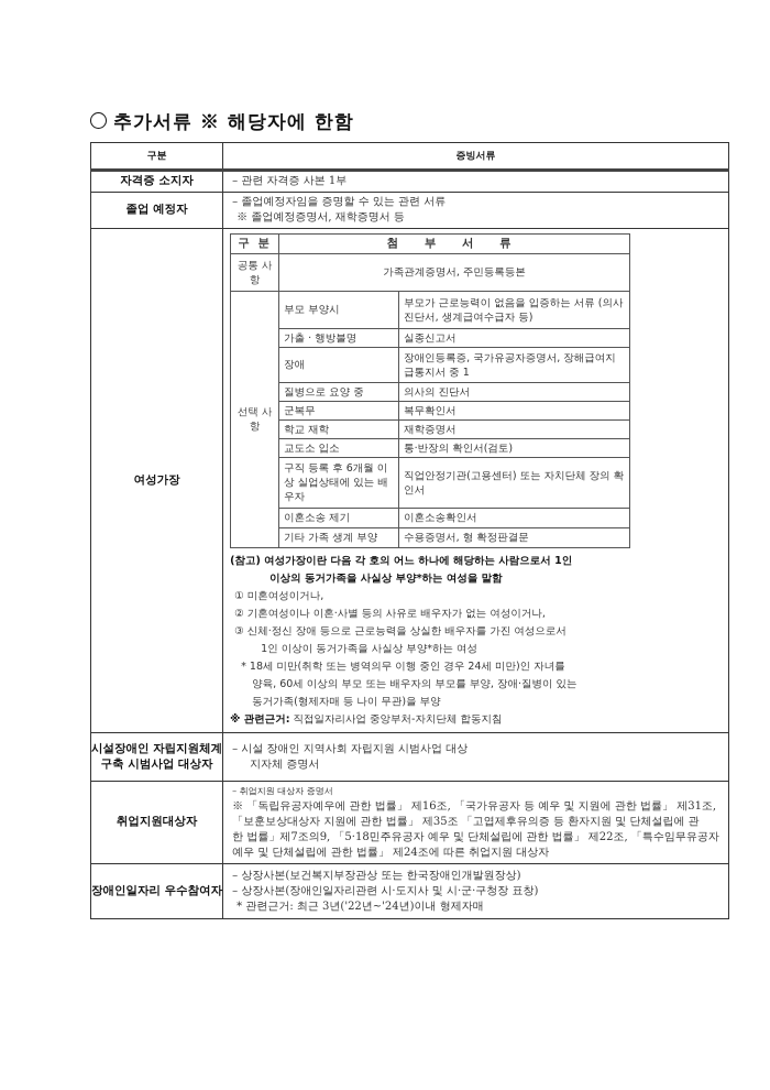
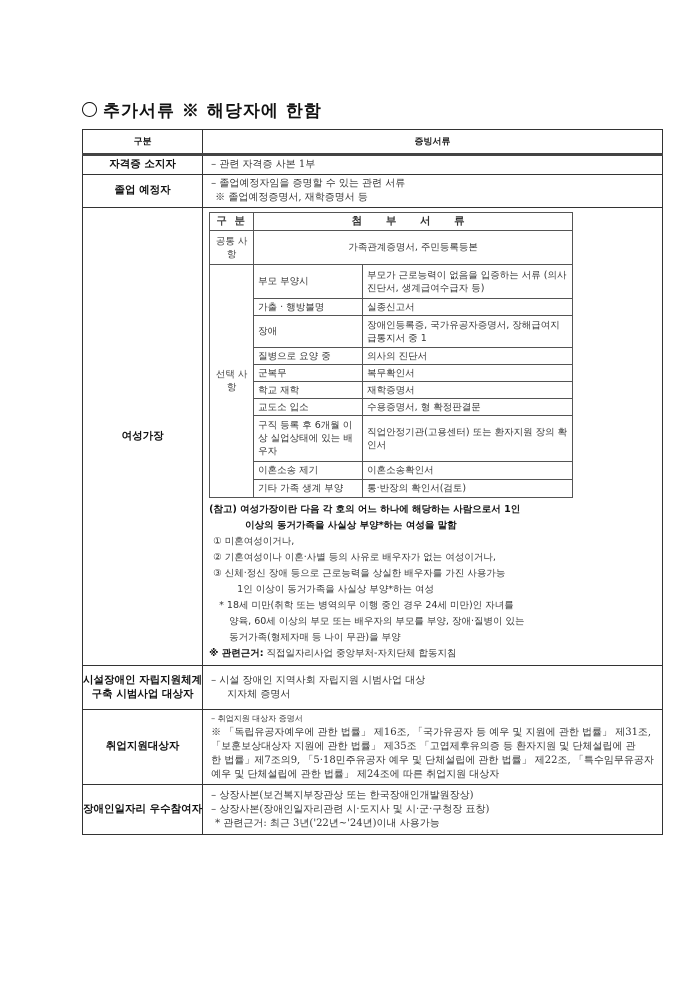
  추가서류 ※ 해당자에 한함
  구분	증빙서류
  자격증 소지자	– 관련 자격증 사본 1부
  졸업 예정자	– 졸업예정자임을 증명할 수 있는 관련 서류 ※ 졸업예정증명서, 재학증명서 등
  여성가장
  구 분	첨 부 서 류
  공통 사항	가족관계증명서, 주민등록등본
  선택 사항	부모 부양시	부모가 근로능력이 없음을 입증하는 서류 (의사진단서, 생계급여수급자 등)
  가출 · 행방불명	실종신고서
  장애	장애인등록증, 국가유공자증명서, 장해급여지급통지서 중 1
  질병으로 요양 중	의사의 진단서
  군복무	복무확인서
  학교 재학	재학증명서
- 교도소 입소	통·반장의 확인서(검토)
+ 교도소 입소	수용증명서, 형 확정판결문
- 구직 등록 후 6개월 이상 실업상태에 있는 배우자	직업안정기관(고용센터) 또는 자치단체 장의 확인서
+ 구직 등록 후 6개월 이상 실업상태에 있는 배우자	직업안정기관(고용센터) 또는 환자지원 장의 확인서
  이혼소송 제기	이혼소송확인서
- 기타 가족 생계 부양	수용증명서, 형 확정판결문
+ 기타 가족 생계 부양	통·반장의 확인서(검토)
- 	(참고) 여성가장이란 다음 각 호의 어느 하나에 해당하는 사람으로서 1인 이상의 동거가족을 사실상 부양*하는 여성을 말함 ① 미혼여성이거나, ② 기혼여성이나 이혼·사별 등의 사유로 배우자가 없는 여성이거나, ③ 신체·정신 장애 등으로 근로능력을 상실한 배우자를 가진 여성으로서 1인 이상이 동거가족을 사실상 부양*하는 여성 * 18세 미만(취학 또는 병역의무 이행 중인 경우 24세 미만)인 자녀를 양육, 60세 이상의 부모 또는 배우자의 부모를 부양, 장애·질병이 있는 동거가족(형제자매 등 나이 무관)을 부양 ※ 관련근거: 직접일자리사업 중앙부처-자치단체 합동지침
+ 	(참고) 여성가장이란 다음 각 호의 어느 하나에 해당하는 사람으로서 1인 이상의 동거가족을 사실상 부양*하는 여성을 말함 ① 미혼여성이거나, ② 기혼여성이나 이혼·사별 등의 사유로 배우자가 없는 여성이거나, ③ 신체·정신 장애 등으로 근로능력을 상실한 배우자를 가진 사용가능 1인 이상이 동거가족을 사실상 부양*하는 여성 * 18세 미만(취학 또는 병역의무 이행 중인 경우 24세 미만)인 자녀를 양육, 60세 이상의 부모 또는 배우자의 부모를 부양, 장애·질병이 있는 동거가족(형제자매 등 나이 무관)을 부양 ※ 관련근거: 직접일자리사업 중앙부처-자치단체 합동지침
  시설장애인 자립지원체계 구축 시범사업 대상자	– 시설 장애인 지역사회 자립지원 시범사업 대상 지자체 증명서
  취업지원대상자	– 취업지원 대상자 증명서 ※ 「독립유공자예우에 관한 법률」 제16조, 「국가유공자 등 예우 및 지원에 관한 법률」 제31조, 「보훈보상대상자 지원에 관한 법률」 제35조 「고엽제후유의증 등 환자지원 및 단체설립에 관 한 법률」제7조의9, 「5·18민주유공자 예우 및 단체설립에 관한 법률」 제22조, 「특수임무유공자 예우 및 단체설립에 관한 법률」 제24조에 따른 취업지원 대상자
- 장애인일자리 우수참여자	– 상장사본(보건복지부장관상 또는 한국장애인개발원장상) – 상장사본(장애인일자리관련 시·도지사 및 시·군·구청장 표창) * 관련근거: 최근 3년('22년~'24년)이내 형제자매
+ 장애인일자리 우수참여자	– 상장사본(보건복지부장관상 또는 한국장애인개발원장상) – 상장사본(장애인일자리관련 시·도지사 및 시·군·구청장 표창) * 관련근거: 최근 3년('22년~'24년)이내 사용가능
